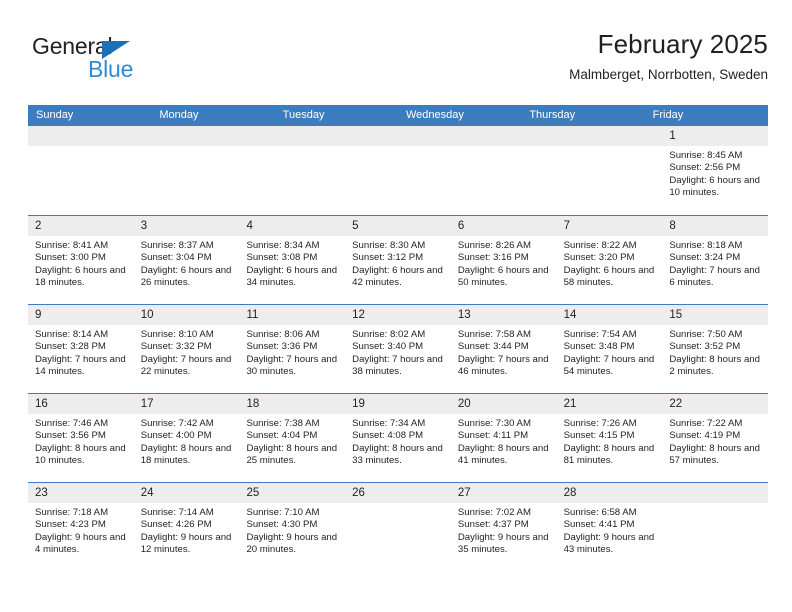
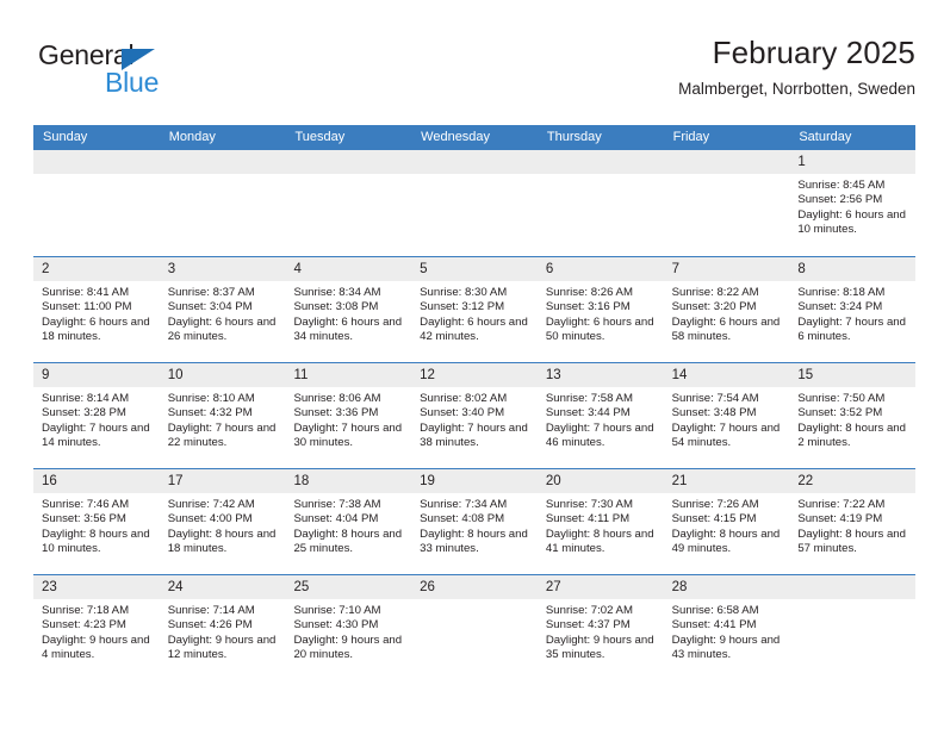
  General
  Blue
  February 2025
  Malmberget, Norrbotten, Sweden
  Sunday
  Monday
  Tuesday
  Wednesday
  Thursday
  Friday
+ Saturday
  1
  Sunrise: 8:45 AM
  Sunset: 2:56 PM
  Daylight: 6 hours and 10 minutes.
  2
  Sunrise: 8:41 AM
- Sunset: 3:00 PM
+ Sunset: 11:00 PM
  Daylight: 6 hours and 18 minutes.
  3
  Sunrise: 8:37 AM
  Sunset: 3:04 PM
  Daylight: 6 hours and 26 minutes.
  4
  Sunrise: 8:34 AM
  Sunset: 3:08 PM
  Daylight: 6 hours and 34 minutes.
  5
  Sunrise: 8:30 AM
  Sunset: 3:12 PM
  Daylight: 6 hours and 42 minutes.
  6
  Sunrise: 8:26 AM
  Sunset: 3:16 PM
  Daylight: 6 hours and 50 minutes.
  7
  Sunrise: 8:22 AM
  Sunset: 3:20 PM
  Daylight: 6 hours and 58 minutes.
  8
  Sunrise: 8:18 AM
  Sunset: 3:24 PM
  Daylight: 7 hours and 6 minutes.
  9
  Sunrise: 8:14 AM
  Sunset: 3:28 PM
  Daylight: 7 hours and 14 minutes.
  10
  Sunrise: 8:10 AM
- Sunset: 3:32 PM
+ Sunset: 4:32 PM
  Daylight: 7 hours and 22 minutes.
  11
  Sunrise: 8:06 AM
  Sunset: 3:36 PM
  Daylight: 7 hours and 30 minutes.
  12
  Sunrise: 8:02 AM
  Sunset: 3:40 PM
  Daylight: 7 hours and 38 minutes.
  13
  Sunrise: 7:58 AM
  Sunset: 3:44 PM
  Daylight: 7 hours and 46 minutes.
  14
  Sunrise: 7:54 AM
  Sunset: 3:48 PM
  Daylight: 7 hours and 54 minutes.
  15
  Sunrise: 7:50 AM
  Sunset: 3:52 PM
  Daylight: 8 hours and 2 minutes.
  16
  Sunrise: 7:46 AM
  Sunset: 3:56 PM
  Daylight: 8 hours and 10 minutes.
  17
  Sunrise: 7:42 AM
  Sunset: 4:00 PM
  Daylight: 8 hours and 18 minutes.
  18
  Sunrise: 7:38 AM
  Sunset: 4:04 PM
  Daylight: 8 hours and 25 minutes.
  19
  Sunrise: 7:34 AM
  Sunset: 4:08 PM
  Daylight: 8 hours and 33 minutes.
  20
  Sunrise: 7:30 AM
  Sunset: 4:11 PM
  Daylight: 8 hours and 41 minutes.
  21
  Sunrise: 7:26 AM
  Sunset: 4:15 PM
- Daylight: 8 hours and 81 minutes.
+ Daylight: 8 hours and 49 minutes.
  22
  Sunrise: 7:22 AM
  Sunset: 4:19 PM
  Daylight: 8 hours and 57 minutes.
  23
  Sunrise: 7:18 AM
  Sunset: 4:23 PM
  Daylight: 9 hours and 4 minutes.
  24
  Sunrise: 7:14 AM
  Sunset: 4:26 PM
  Daylight: 9 hours and 12 minutes.
  25
  Sunrise: 7:10 AM
  Sunset: 4:30 PM
  Daylight: 9 hours and 20 minutes.
  26
  27
  Sunrise: 7:02 AM
  Sunset: 4:37 PM
  Daylight: 9 hours and 35 minutes.
  28
  Sunrise: 6:58 AM
  Sunset: 4:41 PM
  Daylight: 9 hours and 43 minutes.
